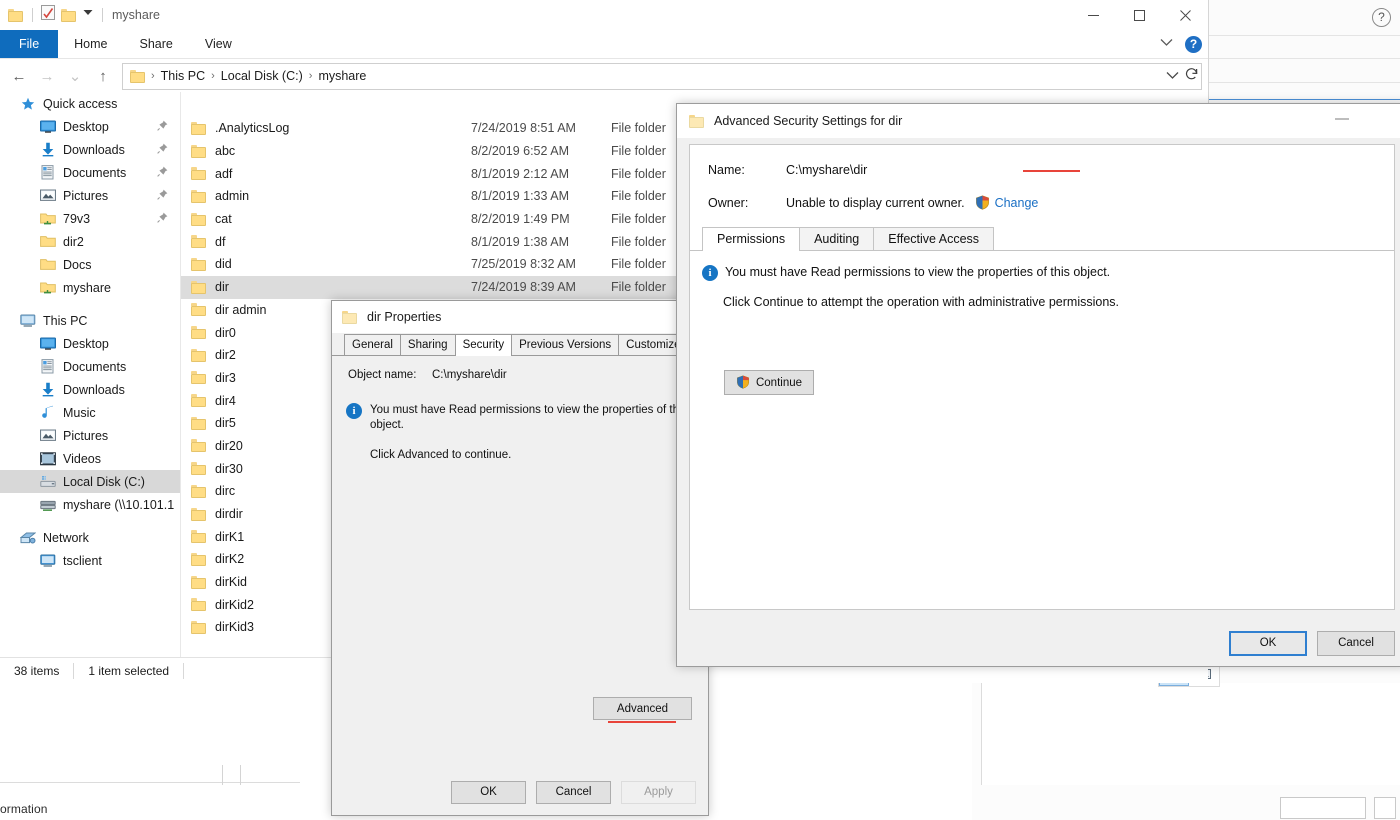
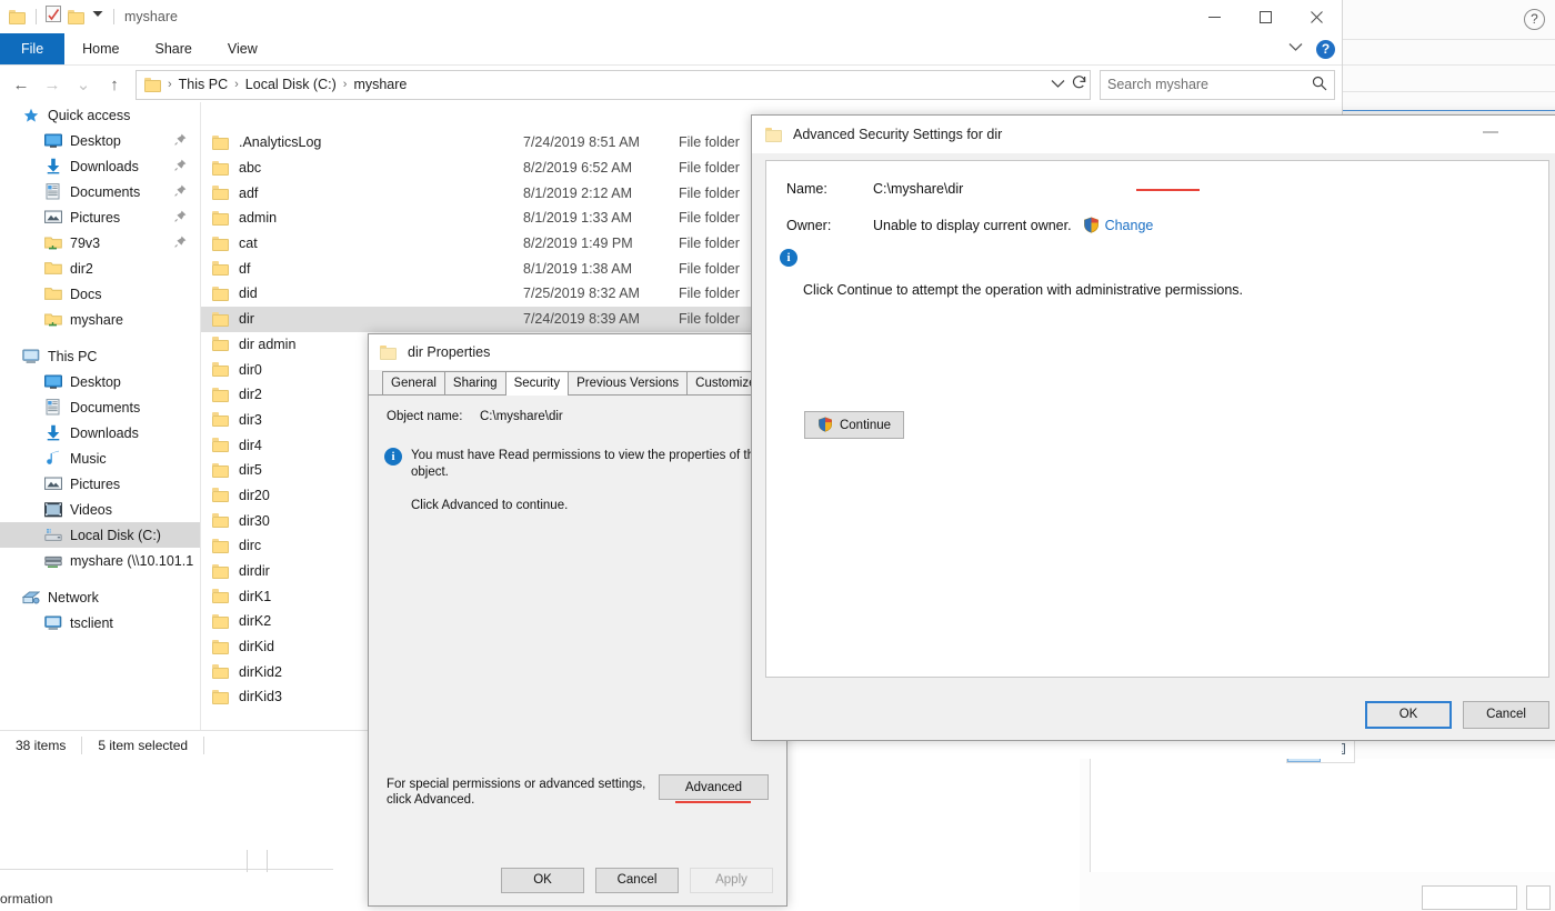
  ?
  ormation
  myshare
  File
  Home
  Share
  View
  ?
  ←
  →
  ⌄
  ↑
  ›
  This PC
  ›
  Local Disk (C:)
  ›
  myshare
+ Search myshare
  Quick access
  Desktop
  Downloads
  Documents
  Pictures
  79v3
  dir2
  Docs
  myshare
  This PC
  Desktop
  Documents
  Downloads
  Music
  Pictures
  Videos
  Local Disk (C:)
  myshare (\\10.101.1
  Network
  tsclient
  .AnalyticsLog
  7/24/2019 8:51 AM
  File folder
  abc
  8/2/2019 6:52 AM
  File folder
  adf
  8/1/2019 2:12 AM
  File folder
  admin
  8/1/2019 1:33 AM
  File folder
  cat
  8/2/2019 1:49 PM
  File folder
  df
  8/1/2019 1:38 AM
  File folder
  did
  7/25/2019 8:32 AM
  File folder
  dir
  7/24/2019 8:39 AM
  File folder
  dir admin
  dir0
  dir2
  dir3
  dir4
  dir5
  dir20
  dir30
  dirc
  dirdir
  dirK1
  dirK2
  dirKid
  dirKid2
  dirKid3
  38 items
- 1 item selected
+ 5 item selected
  dir Properties
  General
  Sharing
  Security
  Previous Versions
  Customiz
  Object name:
  C:\myshare\dir
  i
  You must have Read permissions to view the properties of t object.
  Click Advanced to continue.
+ For special permissions or advanced settings, click Advanced.
  Advanced
  OK
  Cancel
  Apply
  Advanced Security Settings for dir
  Name:
  C:\myshare\dir
  Owner:
  Unable to display current owner.
  Change
- Permissions
- Auditing
- Effective Access
  i
- You must have Read permissions to view the properties of this object.
  Click Continue to attempt the operation with administrative permissions.
  Continue
  OK
  Cancel
